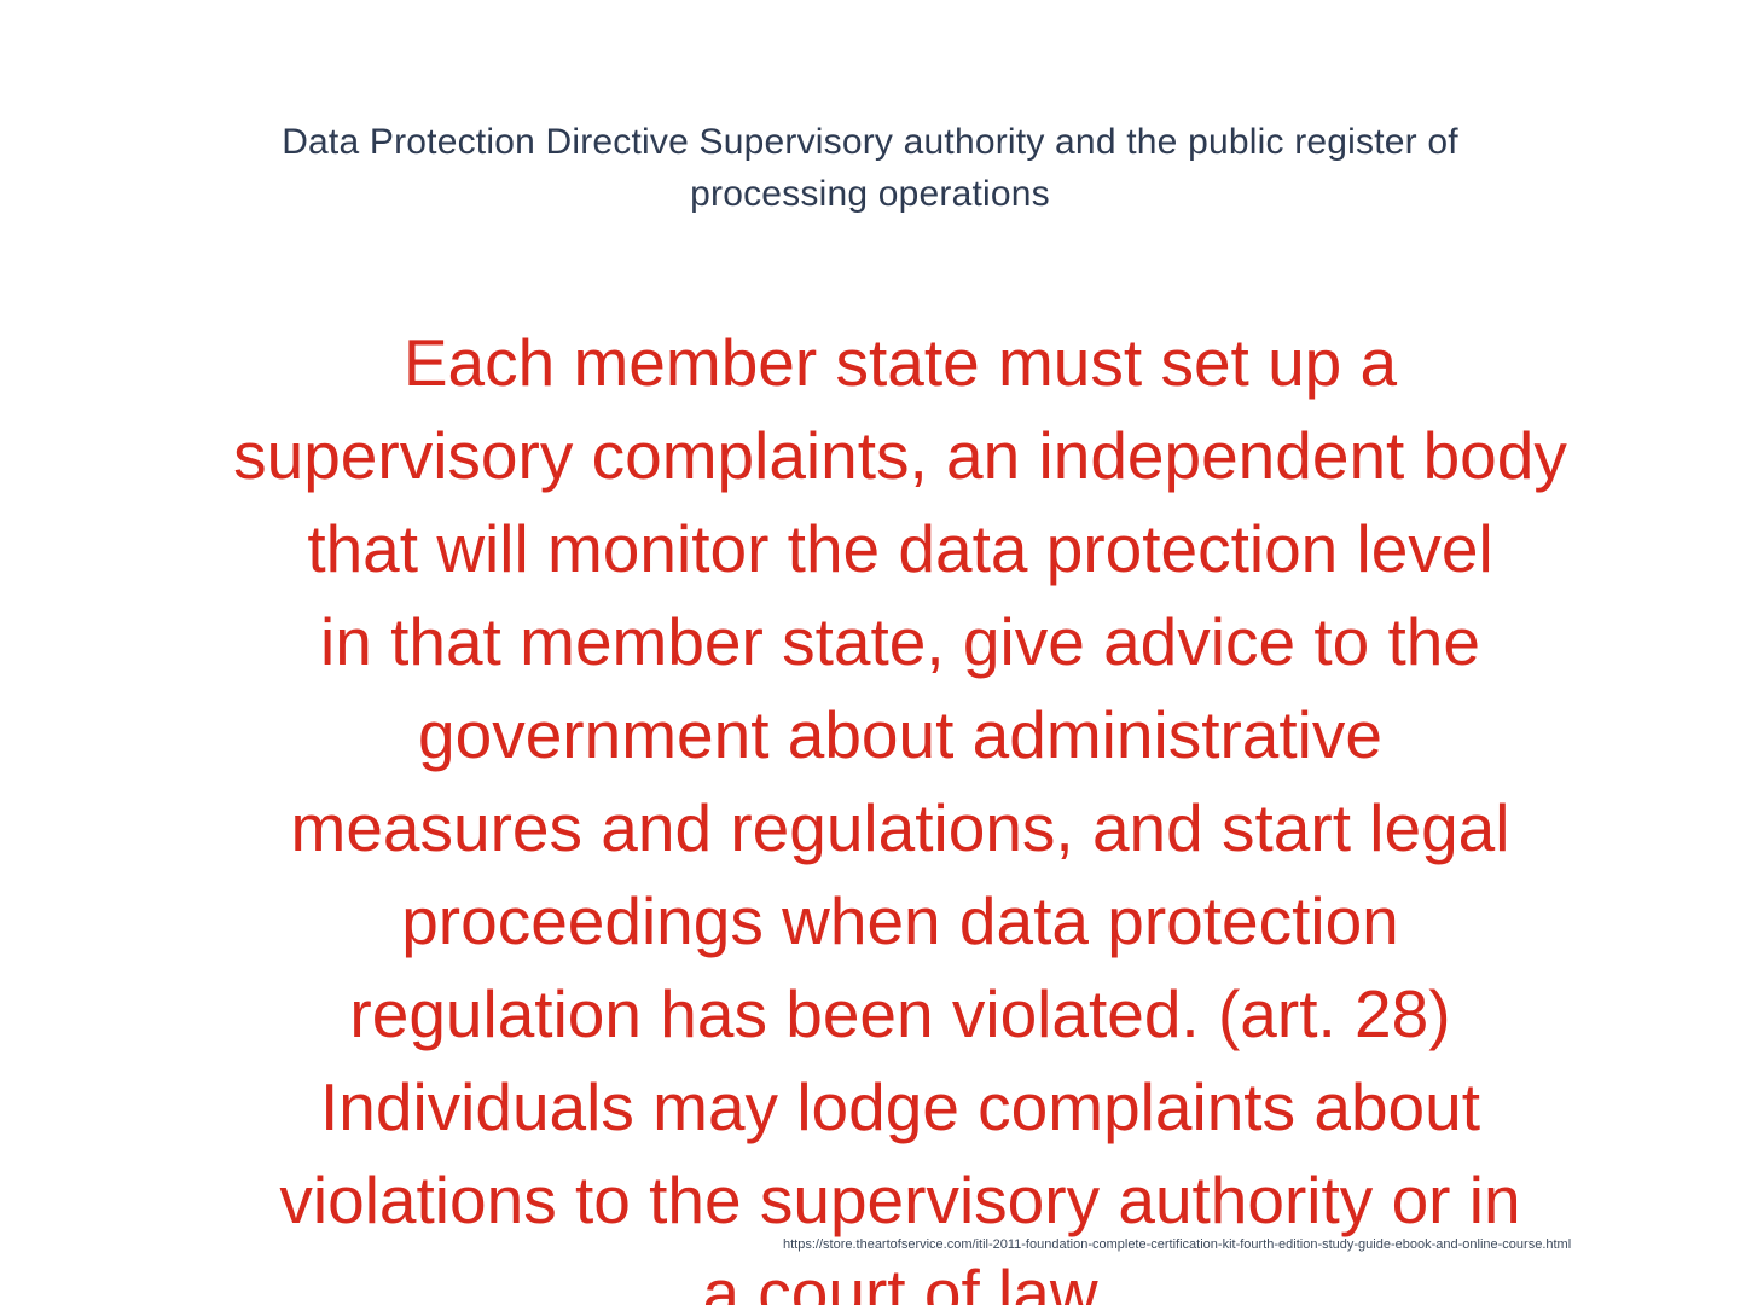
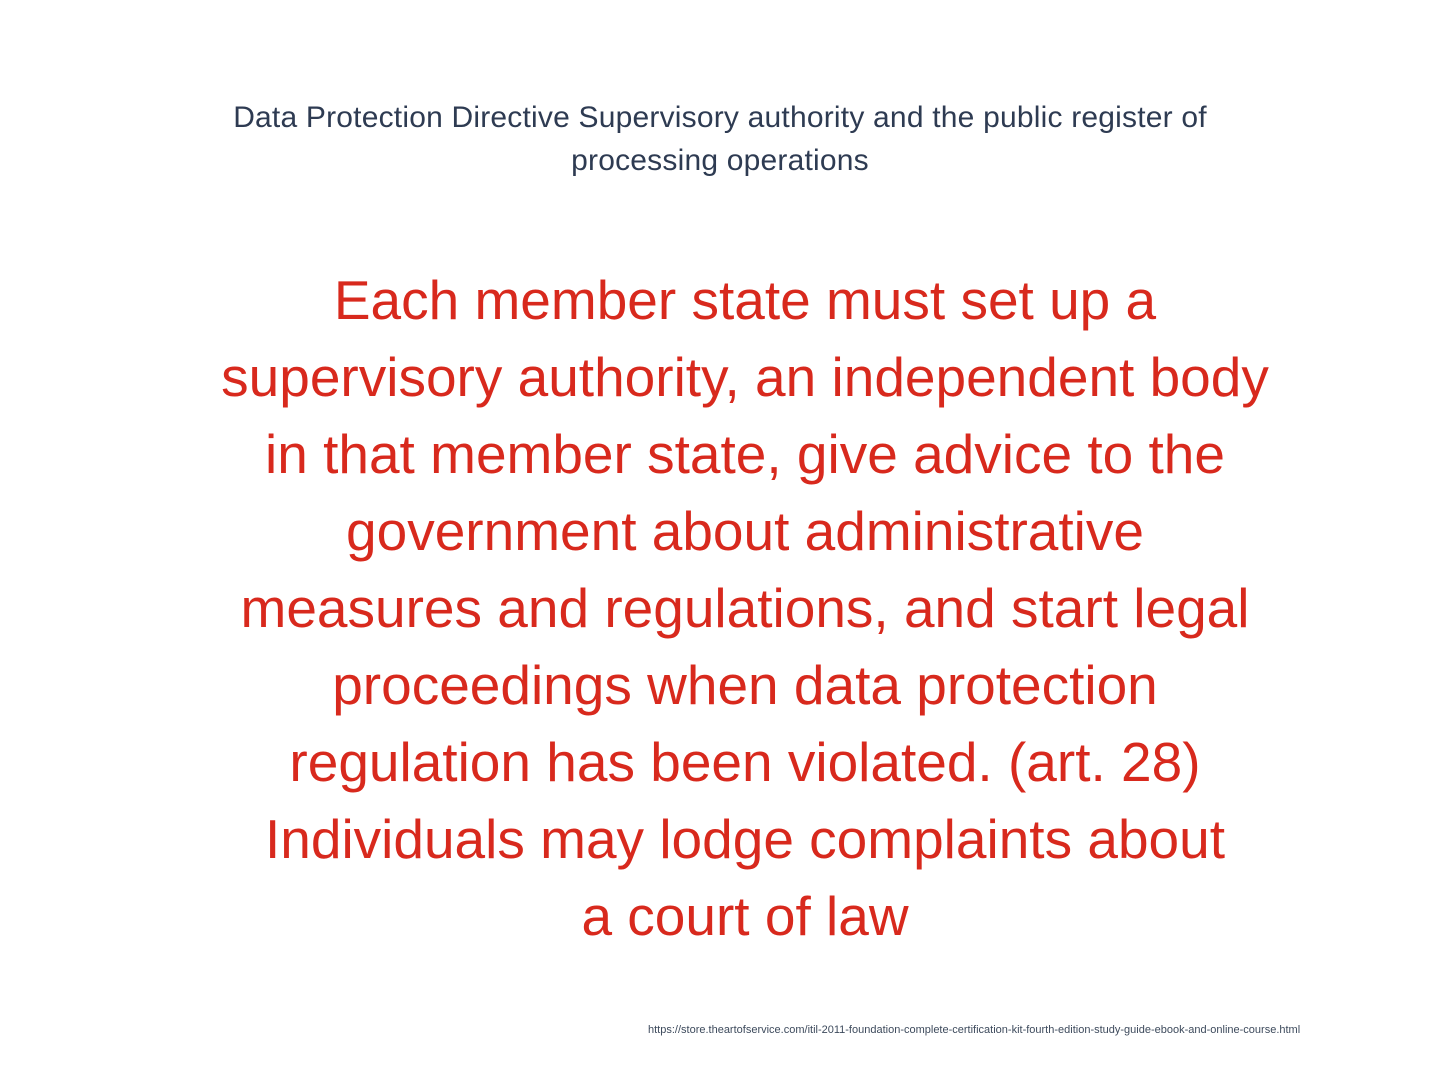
  Data Protection Directive Supervisory authority and the public register of
  processing operations
  Each member state must set up a
- supervisory complaints, an independent body
+ supervisory authority, an independent body
- that will monitor the data protection level
  in that member state, give advice to the
  government about administrative
  measures and regulations, and start legal
  proceedings when data protection
  regulation has been violated. (art. 28)
  Individuals may lodge complaints about
- violations to the supervisory authority or in
  a court of law
  https://store.theartofservice.com/itil-2011-foundation-complete-certification-kit-fourth-edition-study-guide-ebook-and-online-course.html
